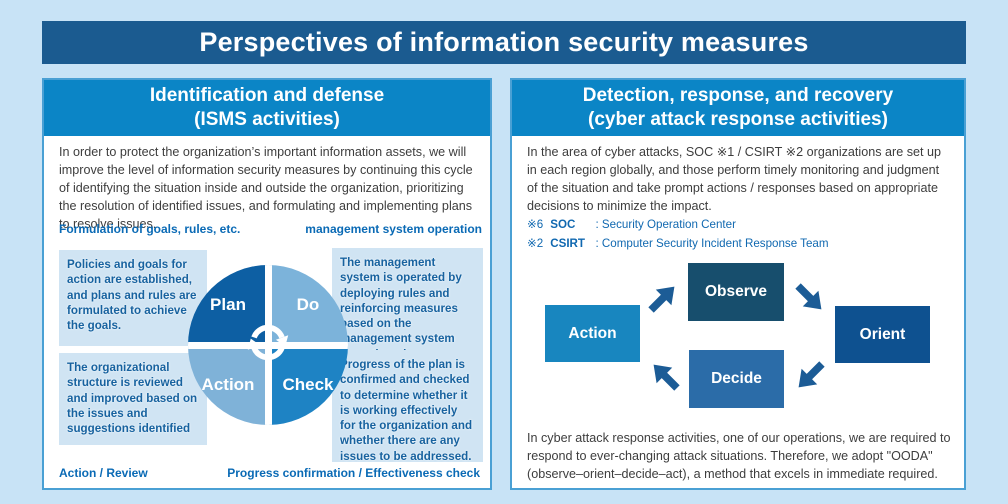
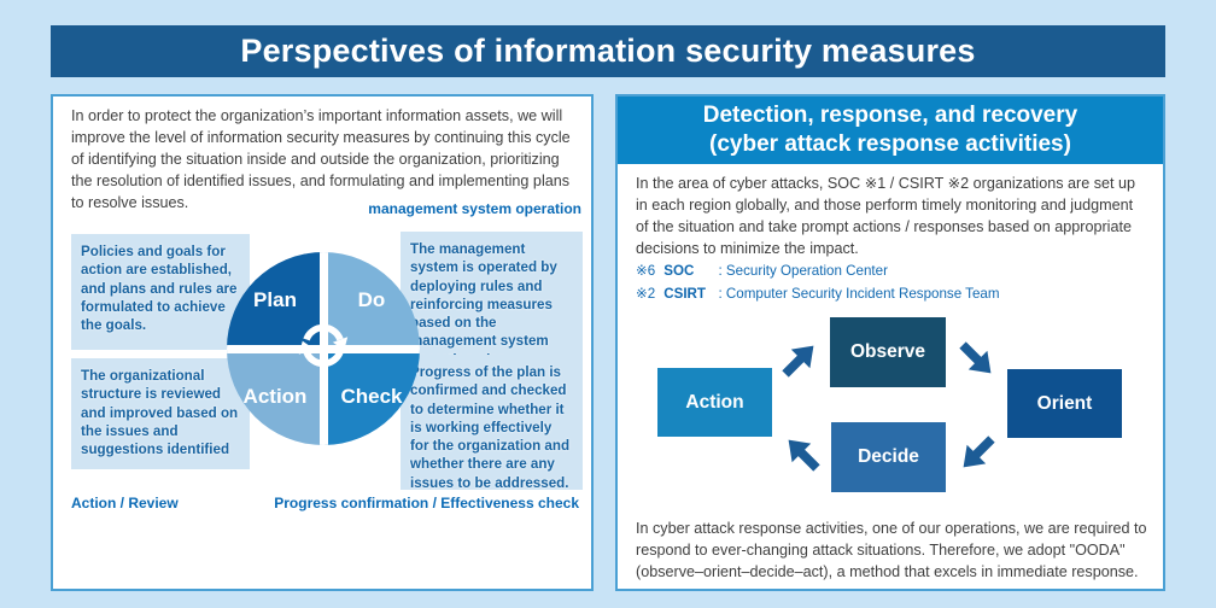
  Perspectives of information security measures
- Identification and defense
- (ISMS activities)
  In order to protect the organization’s important information assets, we will improve the level of information security measures by continuing this cycle of identifying the situation inside and outside the organization, prioritizing the resolution of identified issues, and formulating and implementing plans to resolve issues.
- Formulation of goals, rules, etc.
  management system operation
  Policies and goals for action are established and plans and rules a formulated to achieve the goals.
  The management ystem is operated by eploying rules and inforcing measures ased on the anagement system
  The organizational structure is reviewed and improved based o the issues and suggestions identified
  rogress of the plan is onfirmed and checked determine whether it working effectively for the organization and whether there are any issues to be addressed.
  Plan
  Do
  Action
  Check
  Action / Review
  Progress confirmation / Effectiveness check
  Detection, response, and recovery
  (cyber attack response activities)
  In the area of cyber attacks, SOC ※1 / CSIRT ※2 organizations are set up in each region globally, and those perform timely monitoring and judgment of the situation and take prompt actions / responses based on appropriate decisions to minimize the impact.
  ※6 SOC : Security Operation Center
  ※2 CSIRT : Computer Security Incident Response Team
  Observe
  Orient
  Decide
  Action
- In cyber attack response activities, one of our operations, we are required to respond to ever-changing attack situations. Therefore, we adopt "OODA" (observe–orient–decide–act), a method that excels in immediate required.
+ In cyber attack response activities, one of our operations, we are required to respond to ever-changing attack situations. Therefore, we adopt "OODA" (observe–orient–decide–act), a method that excels in immediate response.
